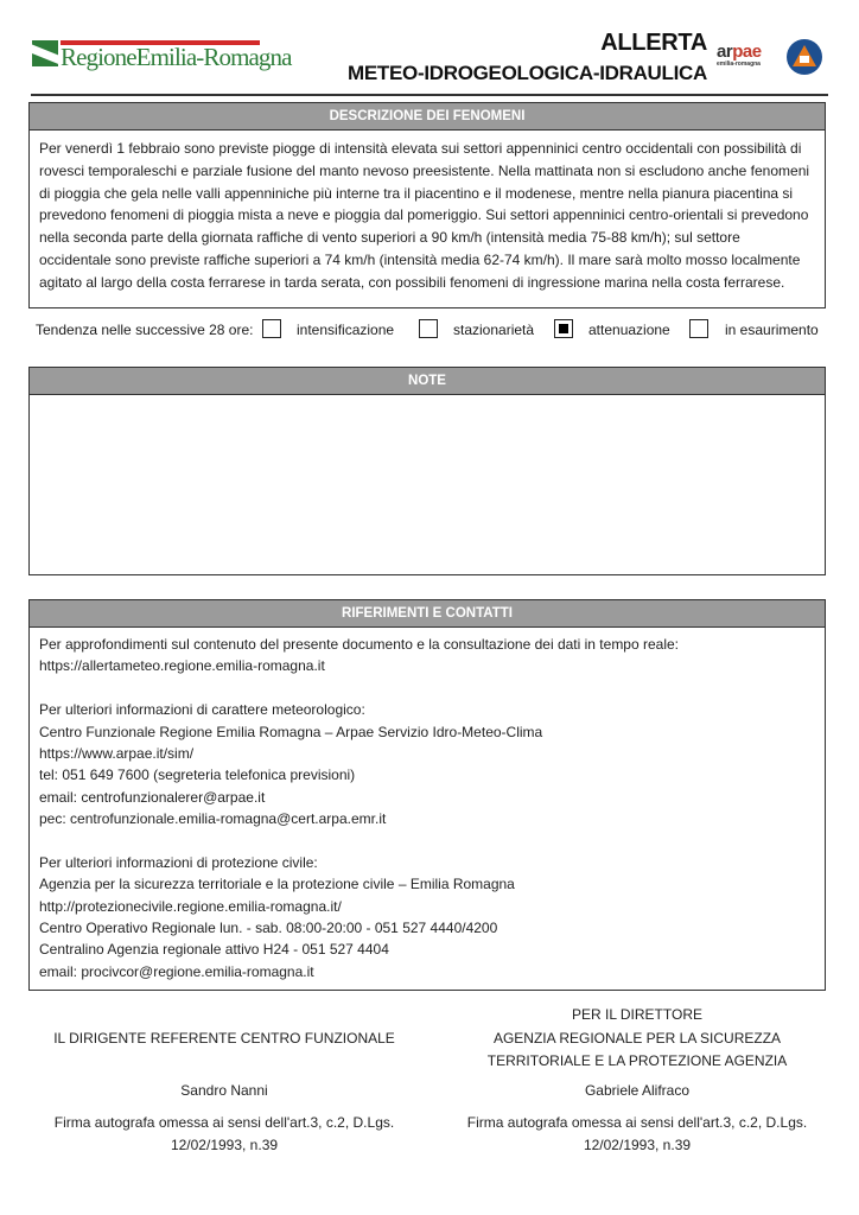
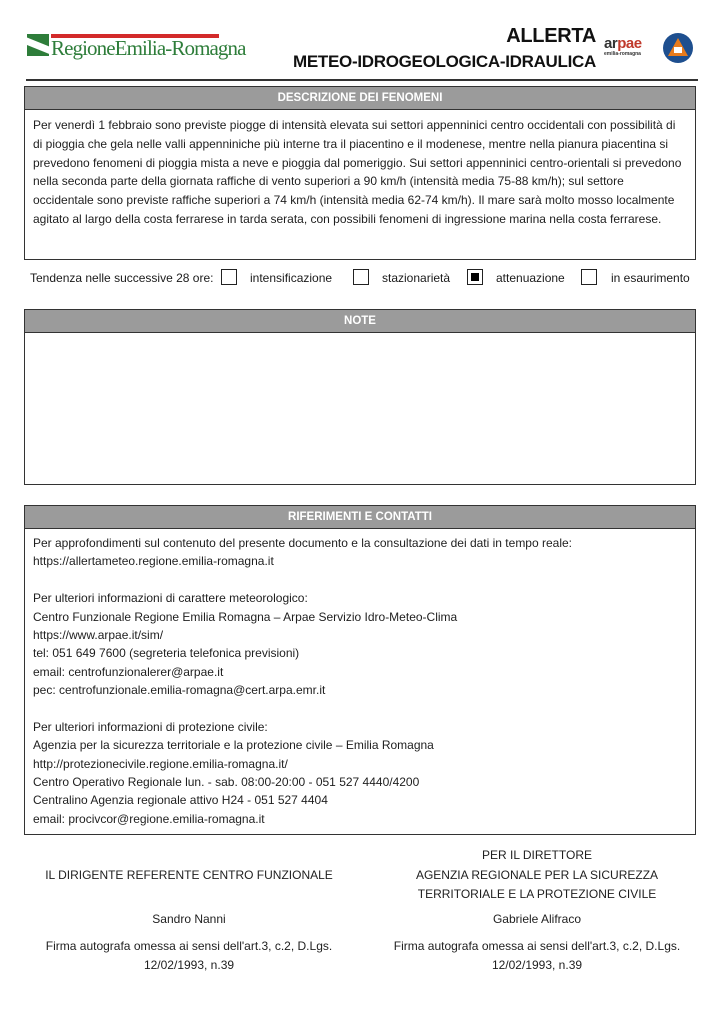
  RegioneEmilia-Romagna
  ALLERTA
  METEO-IDROGEOLOGICA-IDRAULICA
  arpae
  DESCRIZIONE DEI FENOMENI
  Per venerdì 1 febbraio sono previste piogge di intensità elevata sui settori appenninici centro occidentali con possibilità di
- rovesci temporaleschi e parziale fusione del manto nevoso preesistente. Nella mattinata non si escludono anche fenomeni
  di pioggia che gela nelle valli appenniniche più interne tra il piacentino e il modenese, mentre nella pianura piacentina si
  prevedono fenomeni di pioggia mista a neve e pioggia dal pomeriggio. Sui settori appenninici centro-orientali si prevedono
  nella seconda parte della giornata raffiche di vento superiori a 90 km/h (intensità media 75-88 km/h); sul settore
  occidentale sono previste raffiche superiori a 74 km/h (intensità media 62-74 km/h). Il mare sarà molto mosso localmente
  agitato al largo della costa ferrarese in tarda serata, con possibili fenomeni di ingressione marina nella costa ferrarese.
  Tendenza nelle successive 28 ore:
  intensificazione
  stazionarietà
  attenuazione
  in esaurimento
  NOTE
  RIFERIMENTI E CONTATTI
  Per approfondimenti sul contenuto del presente documento e la consultazione dei dati in tempo reale:
  https://allertameteo.regione.emilia-romagna.it
  Per ulteriori informazioni di carattere meteorologico:
  Centro Funzionale Regione Emilia Romagna – Arpae Servizio Idro-Meteo-Clima
  https://www.arpae.it/sim/
  tel: 051 649 7600 (segreteria telefonica previsioni)
  email: centrofunzionalerer@arpae.it
  pec: centrofunzionale.emilia-romagna@cert.arpa.emr.it
  Per ulteriori informazioni di protezione civile:
  Agenzia per la sicurezza territoriale e la protezione civile – Emilia Romagna
  http://protezionecivile.regione.emilia-romagna.it/
  Centro Operativo Regionale lun. - sab. 08:00-20:00 - 051 527 4440/4200
  Centralino Agenzia regionale attivo H24 - 051 527 4404
  email: procivcor@regione.emilia-romagna.it
  IL DIRIGENTE REFERENTE CENTRO FUNZIONALE
  Sandro Nanni
  Firma autografa omessa ai sensi dell'art.3, c.2, D.Lgs.
  12/02/1993, n.39
  PER IL DIRETTORE
  AGENZIA REGIONALE PER LA SICUREZZA
- TERRITORIALE E LA PROTEZIONE AGENZIA
+ TERRITORIALE E LA PROTEZIONE CIVILE
  Gabriele Alifraco
  Firma autografa omessa ai sensi dell'art.3, c.2, D.Lgs.
  12/02/1993, n.39
